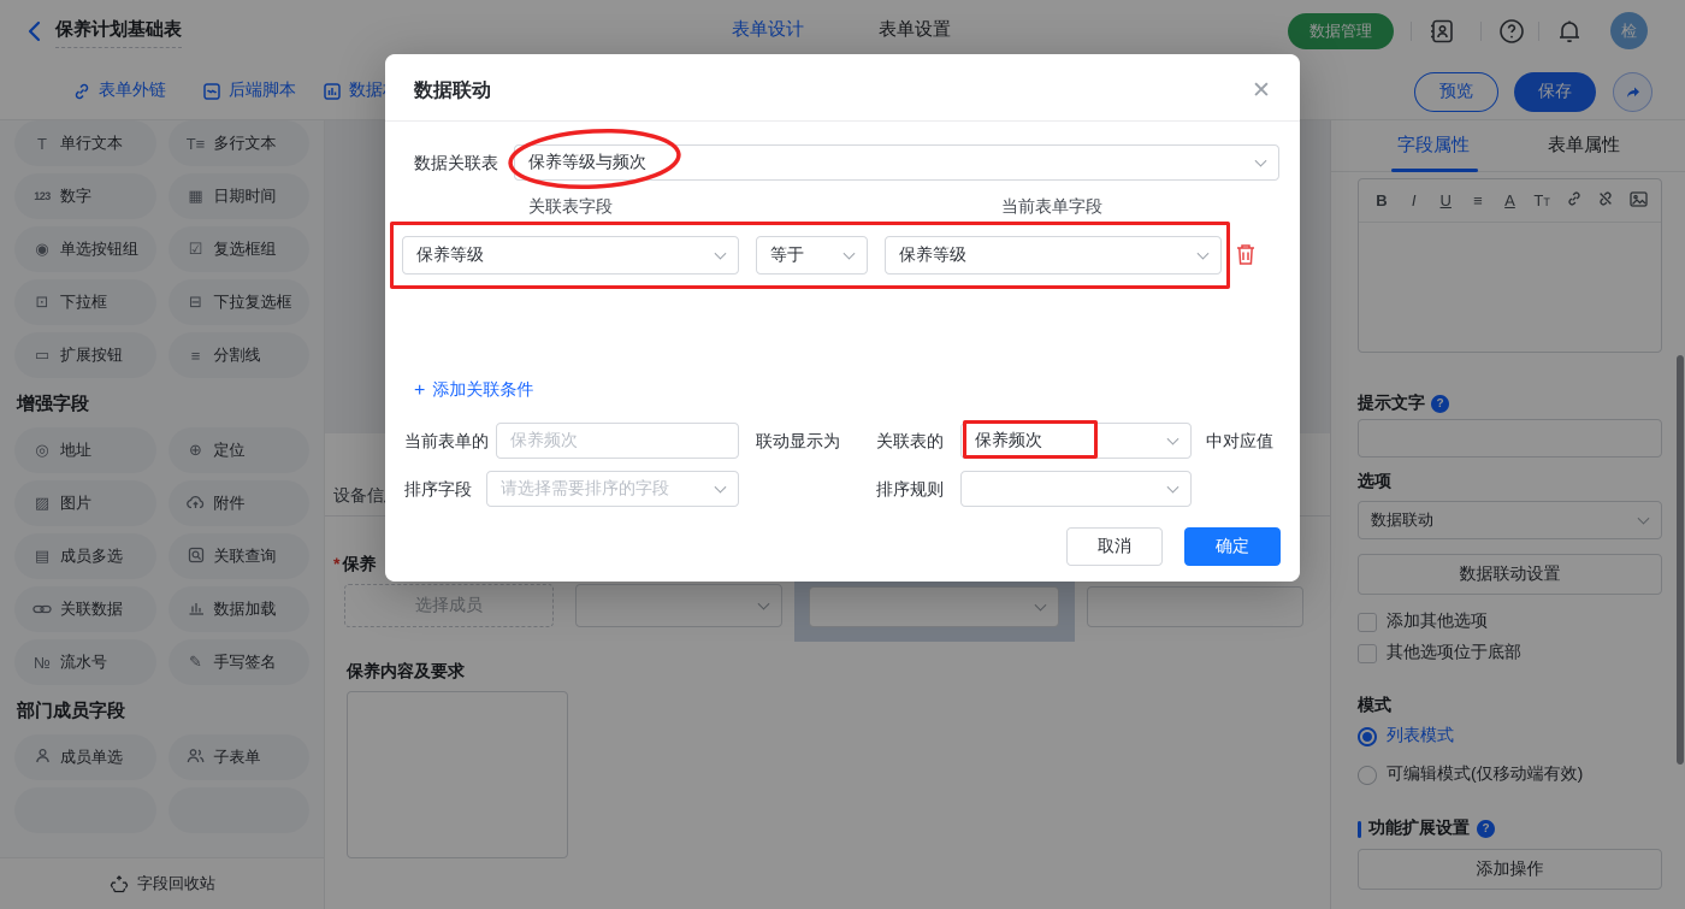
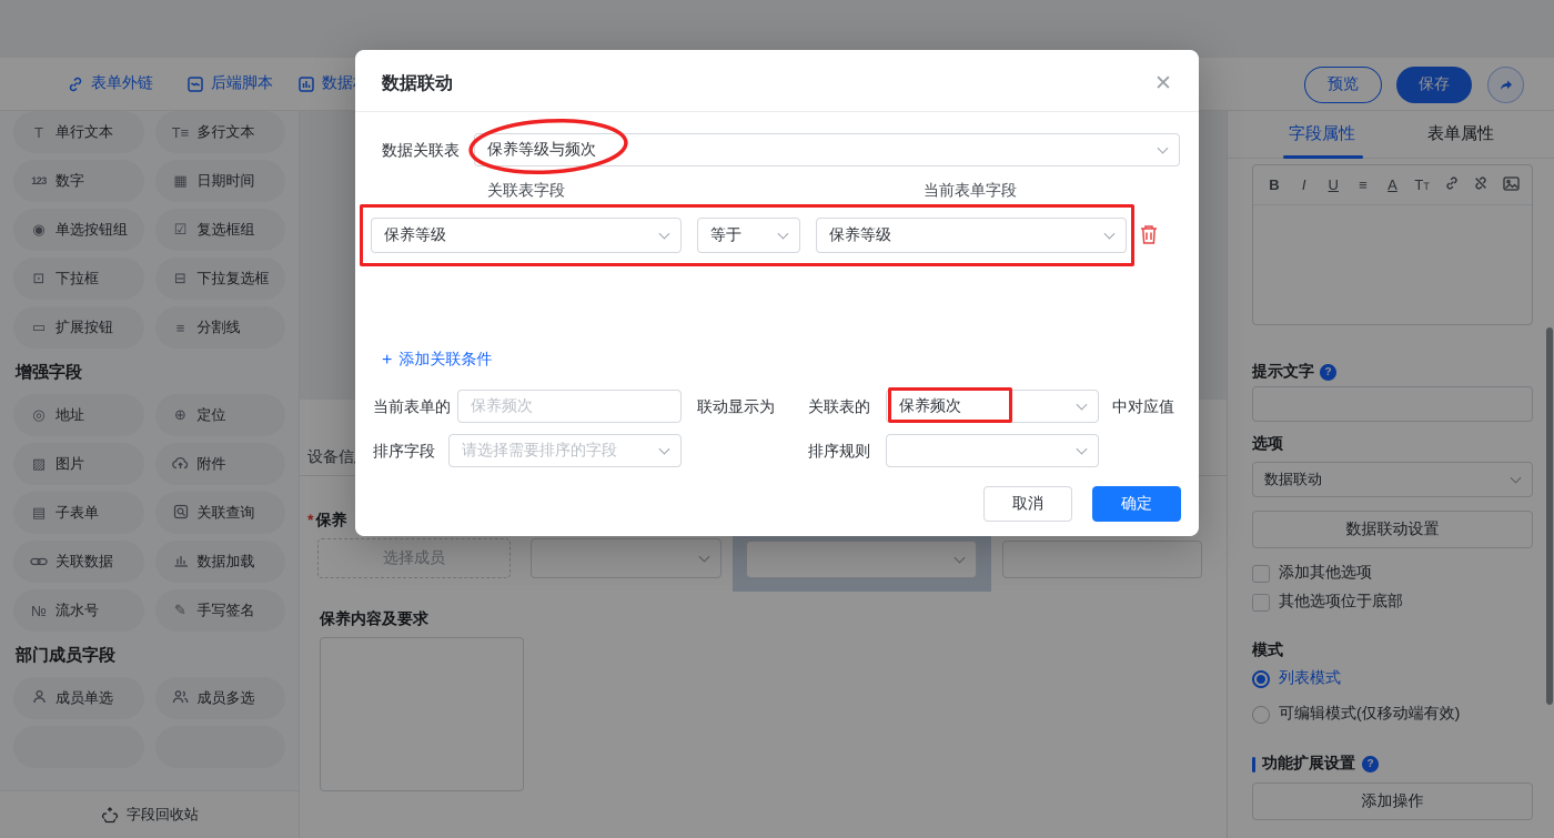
- 保养计划基础表
- 表单设计
- 表单设置
- 数据管理
- 检
  表单外链
  后端脚本
  预览
  保存
  T
  单行文本
  T≡
  多行文本
  123
  数字
  ▦
  日期时间
  ◉
  单选按钮组
  ☑
  复选框组
  ⊡
  下拉框
  ⊟
  下拉复选框
  ▭
  扩展按钮
  ≡
  分割线
  增强字段
  ◎
  地址
  ⊕
  定位
  ▨
  图片
  附件
  ▤
- 成员多选
+ 子表单
  关联查询
  关联数据
  数据加载
  №
  流水号
  ✎
  手写签名
  部门成员字段
  成员单选
- 子表单
+ 成员多选
  字段回收站
  设备信
  * 保养
  选择成员
  保养内容及要求
  字段属性
  表单属性
  B
  I
  U
  ≡
  A
  TT
  提示文字
  ?
  选项
  数据联动
  数据联动设置
  添加其他选项
  其他选项位于底部
  模式
  列表模式
  可编辑模式(仅移动端有效)
  功能扩展设置
  ?
  添加操作
  数据联动
  ✕
  数据关联表
  保养等级与频次
  关联表字段
  当前表单字段
  保养等级
  等于
  保养等级
  +
  添加关联条件
  当前表单的
  保养频次
  联动显示为
  关联表的
  保养频次
  中对应值
  排序字段
  请选择需要排序的字段
  排序规则
  取消
  确定
